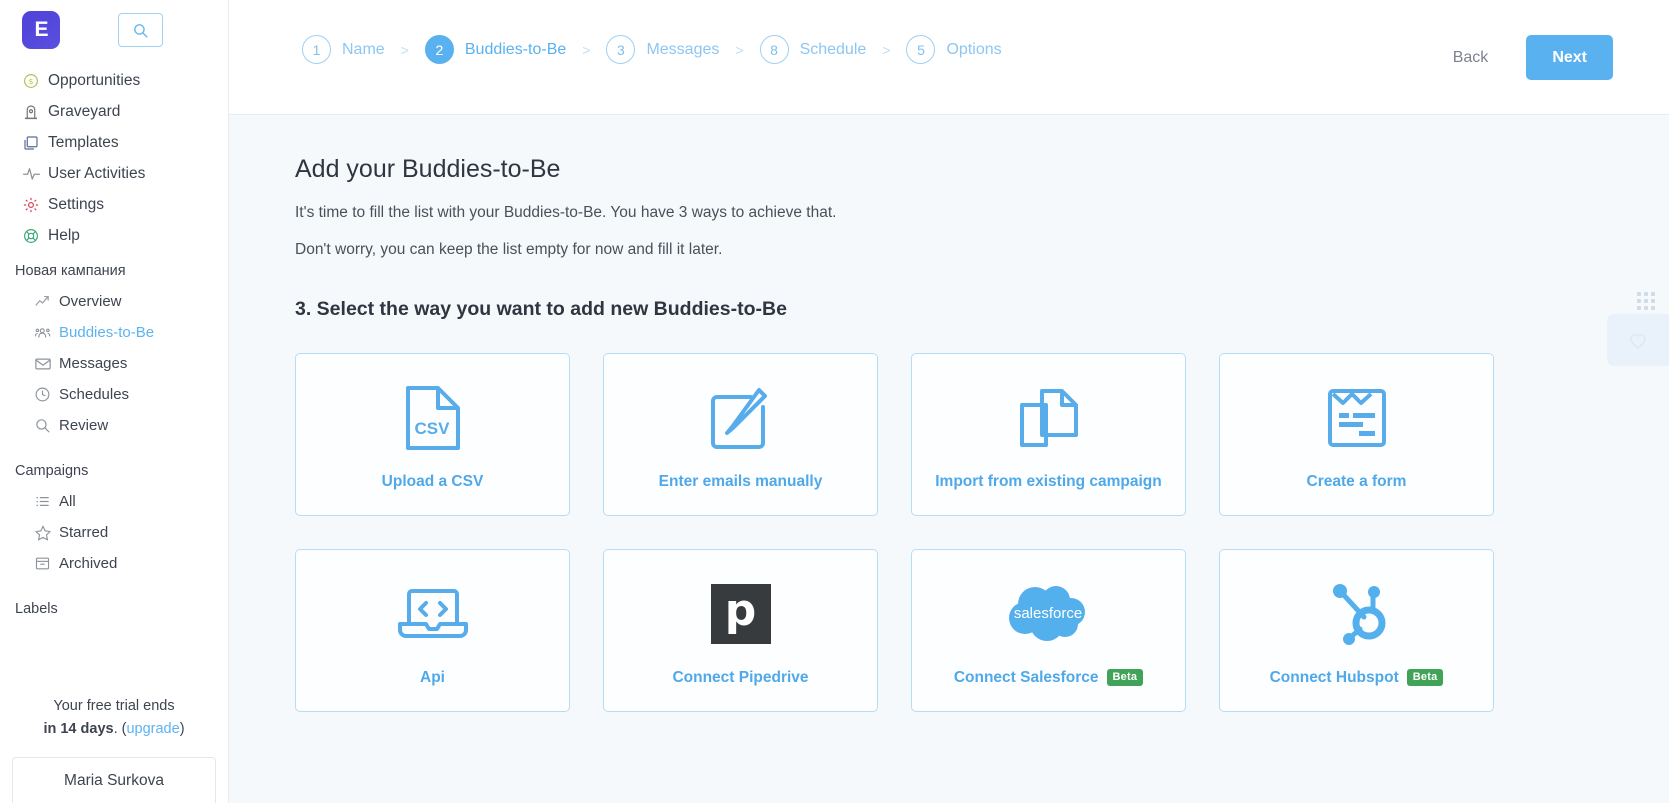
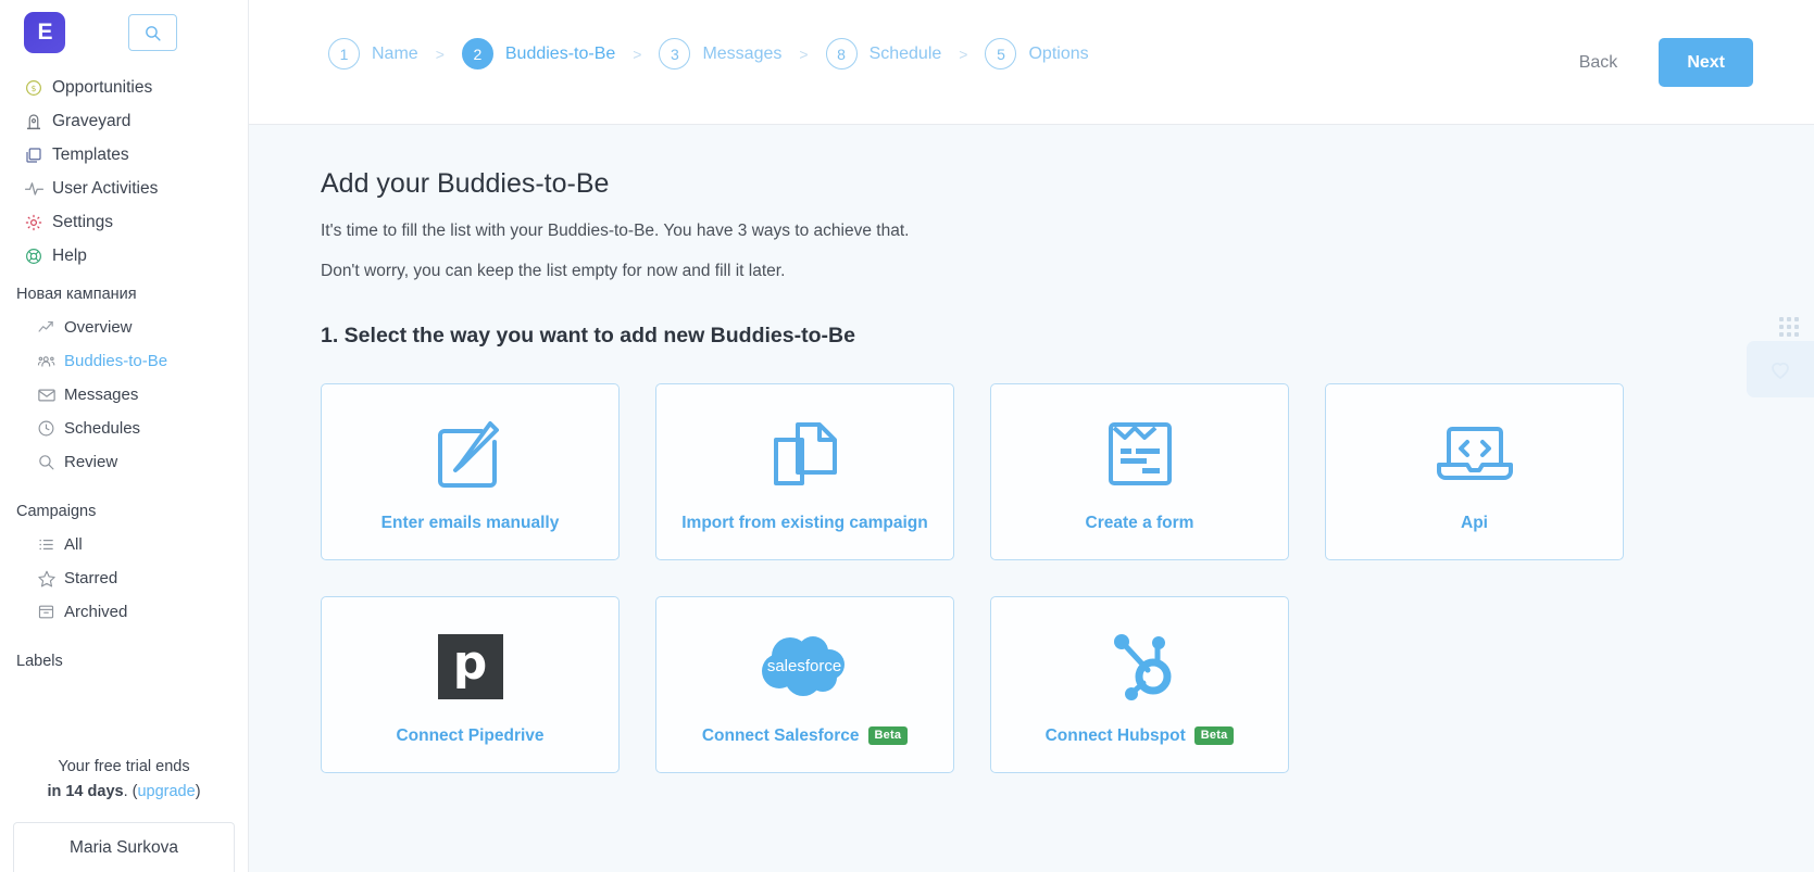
  E
  $
  Opportunities
  Graveyard
  Templates
  User Activities
  Settings
  Help
  Новая кампания
  Overview
  Buddies-to-Be
  Messages
  Schedules
  Review
  Campaigns
  All
  Starred
  Archived
  Labels
  Your free trial ends
  in 14 days. (upgrade)
  Maria Surkova
  1
  Name
  >
  2
  Buddies-to-Be
  >
  3
  Messages
  >
  8
  Schedule
  >
  5
  Options
  Back
  Next
  Add your Buddies-to-Be
  It's time to fill the list with your Buddies-to-Be. You have 3 ways to achieve that.
  Don't worry, you can keep the list empty for now and fill it later.
- 3. Select the way you want to add new Buddies-to-Be
+ 1. Select the way you want to add new Buddies-to-Be
- CSV
- Upload a CSV
  Enter emails manually
  Import from existing campaign
  Create a form
  Api
  p
  Connect Pipedrive
  salesforce
  Connect Salesforce
  Beta
  Connect Hubspot
  Beta
